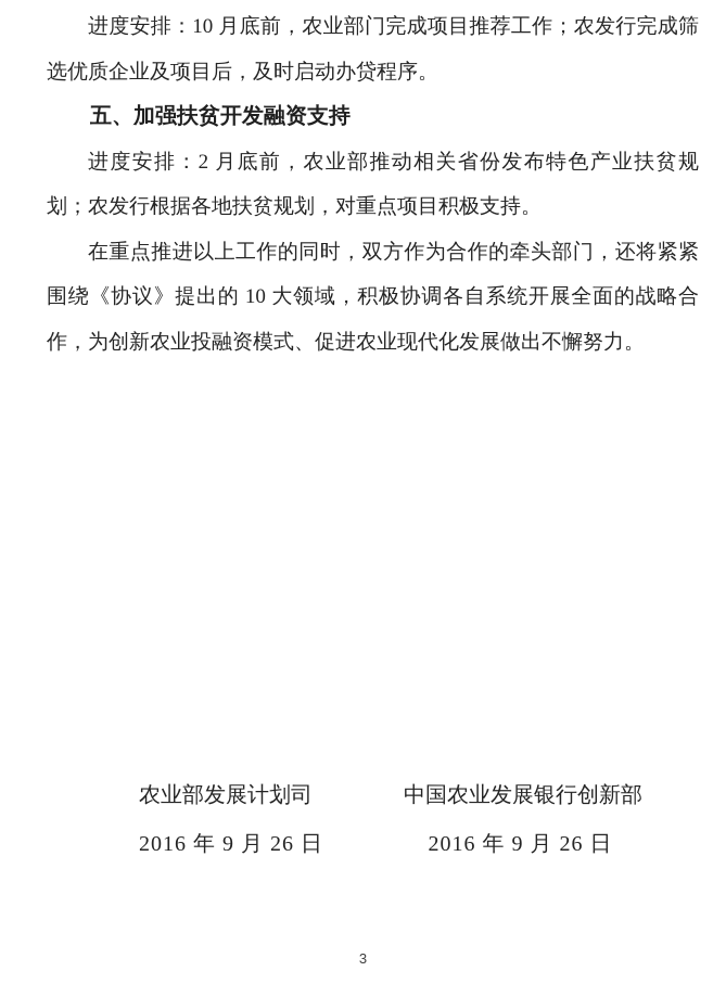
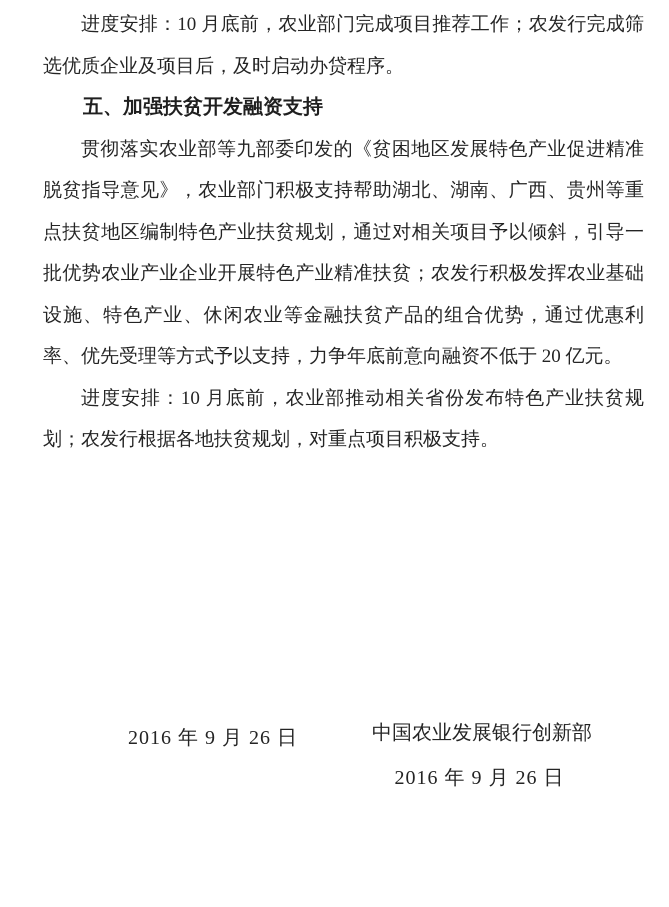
  进度安排：10 月底前，农业部门完成项目推荐工作；农发行完成筛选优质企业及项目后，及时启动办贷程序。
  五、加强扶贫开发融资支持
+ 贯彻落实农业部等九部委印发的《贫困地区发展特色产业促进精准脱贫指导意见》，农业部门积极支持帮助湖北、湖南、广西、贵州等重点扶贫地区编制特色产业扶贫规划，通过对相关项目予以倾斜，引导一批优势农业产业企业开展特色产业精准扶贫；农发行积极发挥农业基础设施、特色产业、休闲农业等金融扶贫产品的组合优势，通过优惠利率、优先受理等方式予以支持，力争年底前意向融资不低于 20 亿元。
- 进度安排：2 月底前，农业部推动相关省份发布特色产业扶贫规划；农发行根据各地扶贫规划，对重点项目积极支持。
+ 进度安排：10 月底前，农业部推动相关省份发布特色产业扶贫规划；农发行根据各地扶贫规划，对重点项目积极支持。
- 在重点推进以上工作的同时，双方作为合作的牵头部门，还将紧紧围绕《协议》提出的 10 大领域，积极协调各自系统开展全面的战略合作，为创新农业投融资模式、促进农业现代化发展做出不懈努力。
- 农业部发展计划司
  2016 年 9 月 26 日
  中国农业发展银行创新部
  2016 年 9 月 26 日
- 3
